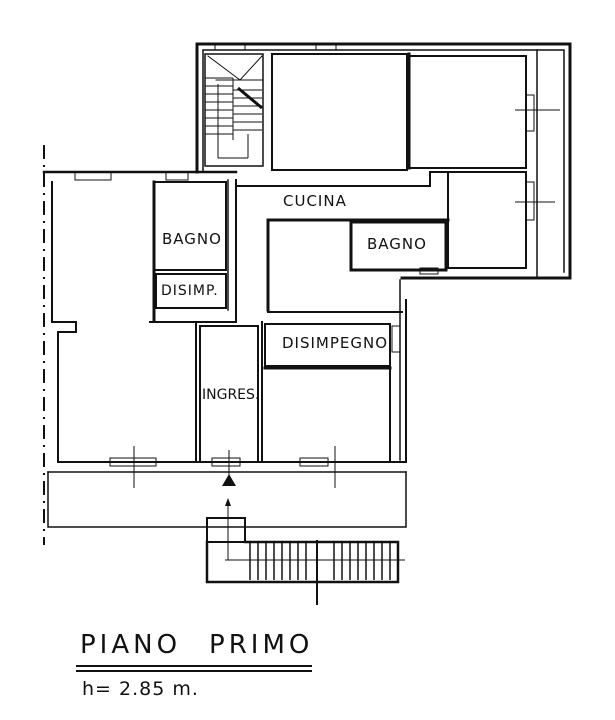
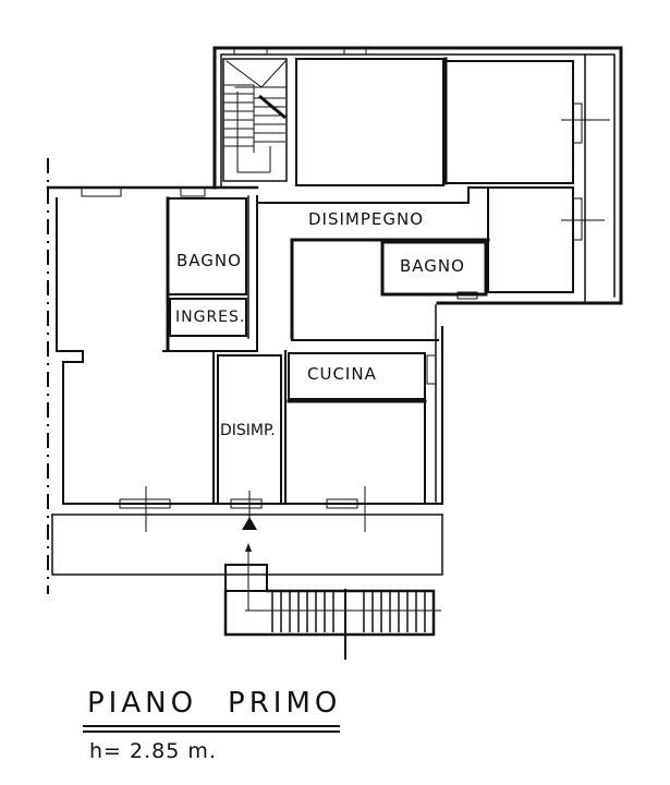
- CUCINA
+ DISIMPEGNO
  BAGNO
  BAGNO
- DISIMP.
+ INGRES.
- DISIMPEGNO
+ CUCINA
- INGRES.
+ DISIMP.
  PIANO PRIMO
  h= 2.85 m.
